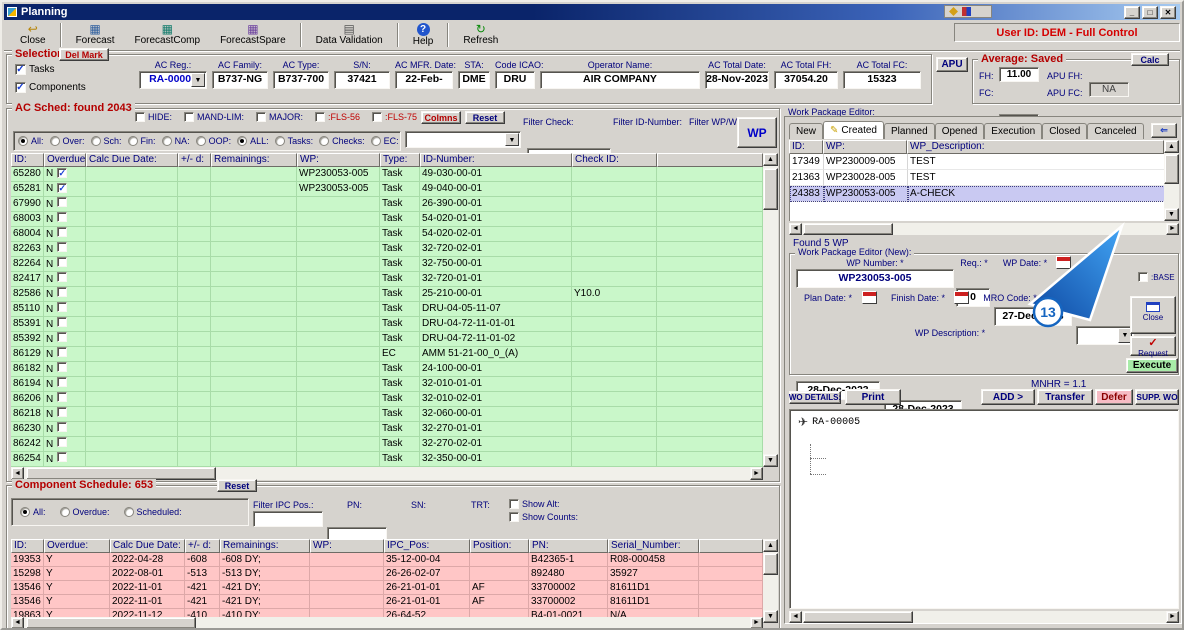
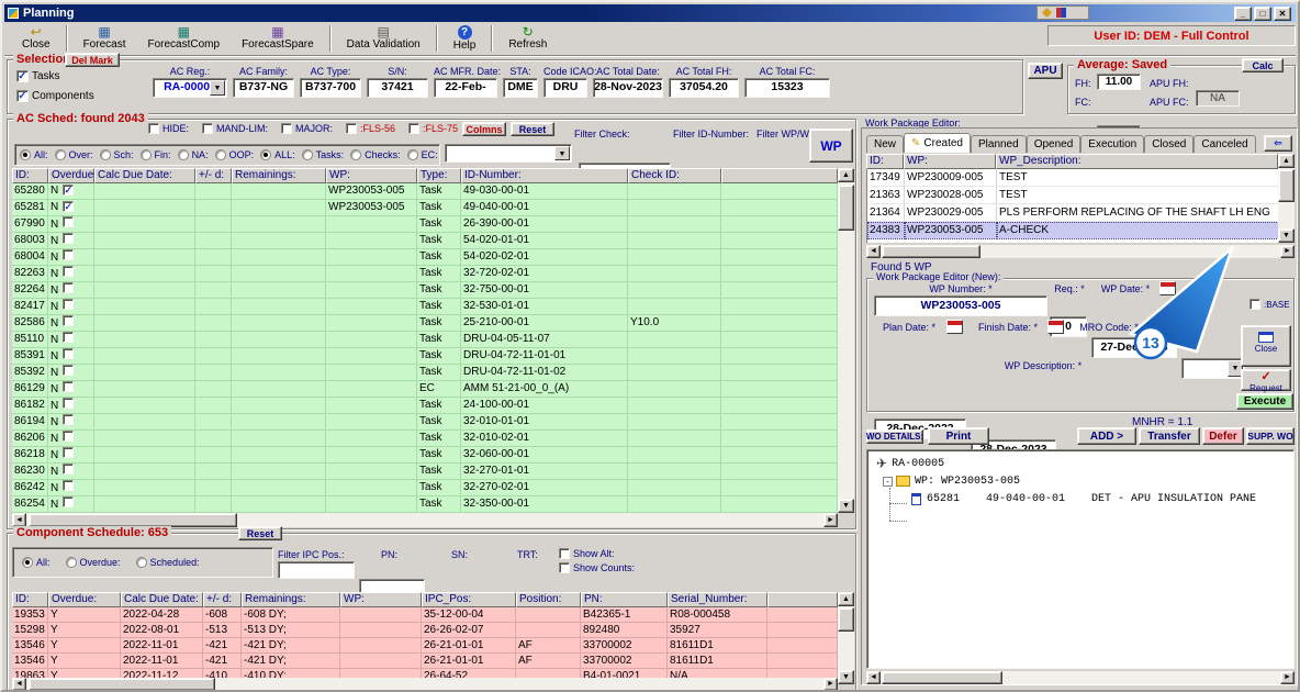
  Planning
  _
  □
  ✕
  ↩
  Close
  ▦
  Forecast
  ▦
  ForecastComp
  ▦
  ForecastSpare
  ▤
  Data Validation
  ?
  Help
  ↻
  Refresh
  User ID: DEM - Full Control
  Selectio
  Del Mark
  ✓
  Tasks
  ✓
  Components
  AC Reg.:
  RA-00005
  AC Family:
  B737-NG
  AC Type:
  B737-700
  S/N:
  37421
  AC MFR. Date:
  STA:
  DME
  Code ICAO
  DRU
- Operator Name:
- AIR COMPANY
  AC Total Date:
  28-Nov-2023
  AC Total FH:
  37054.20
  AC Total FC:
  15323
  APU
  Average: Saved
  Calc
  FH:
  11.00
  APU FH:
  NA
  FC:
  APU FC:
  AC Sched: found 2043
  HIDE:
  MAND-LIM:
  MAJOR:
  :FLS-56
  :FLS-75
  Colmns
  Reset
  Filter Check:
  Filter ID-Number:
  Filter WP/W
  All:
  Over:
  Sch:
  Fin:
  NA:
  OOP:
  ALL:
  Tasks:
  Checks:
  EC:
  WP
  ID:
  Overdue
  Calc Due Date:
  +/- d:
  Remainings:
  WP:
  Type:
  ID-Number:
  Check ID:
  65280
  N ✓
  WP230053-005
  Task
  49-030-00-01
  65281
  N ✓
  WP230053-005
  Task
  49-040-00-01
  67990
  N
  Task
  26-390-00-01
  68003
  N
  Task
  54-020-01-01
  68004
  N
  Task
  54-020-02-01
  82263
  N
  Task
  32-720-02-01
  82264
  N
  Task
  32-750-00-01
  82417
  N
  Task
- 32-720-01-01
+ 32-530-01-01
  82586
  N
  Task
  25-210-00-01
  Y10.0
  85110
  N
  Task
  DRU-04-05-11-07
  85391
  N
  Task
  DRU-04-72-11-01-01
  85392
  N
  Task
  DRU-04-72-11-01-02
  86129
  N
  EC
  AMM 51-21-00_0_(A)
  86182
  N
  Task
  24-100-00-01
  86194
  N
  Task
  32-010-01-01
  86206
  N
  Task
  32-010-02-01
  86218
  N
  Task
  32-060-00-01
  86230
  N
  Task
  32-270-01-01
  86242
  N
  Task
  32-270-02-01
  86254
  N
  Task
  32-350-00-01
  Component Schedule: 653
  Reset
  All:
  Overdue:
  Scheduled:
  Filter IPC Pos.:
  PN:
  SN:
  TRT:
  Show Alt:
  Show Counts:
  ID:
  Overdue:
  Calc Due Date:
  +/- d:
  Remainings:
  WP:
  IPC_Pos:
  Position:
  PN:
  Serial_Number:
  19353
  Y
  2022-04-28
  -608
  -608 DY;
  35-12-00-04
  B42365-1
  R08-000458
  15298
  Y
  2022-08-01
  -513
  -513 DY;
  26-26-02-07
  892480
  35927
  13546
  Y
  2022-11-01
  -421
  -421 DY;
  26-21-01-01
  AF
  33700002
  81611D1
  13546
  Y
  2022-11-01
  -421
  -421 DY;
  26-21-01-01
  AF
  33700002
  81611D1
  19863
  Y
  2022-11-12
  -410
  -410 DY;
  26-64-52
  B4-01-0021
  N/A
  Work Package Editor:
  New
  ✎
  Created
  Planned
  Opened
  Execution
  Closed
  Canceled
  ⇐
  ID:
  WP:
  WP_Description:
  17349
  WP230009-005
  TEST
  21363
  WP230028-005
  TEST
+ 21364
+ WP230029-005
+ PLS PERFORM REPLACING OF THE SHAFT LH ENG
  24383
  WP230053-005
  A-CHECK
  Found 5 WP
  Work Package Editor (New):
  WP Number: *
  Req.: *
  WP Date: *
  WP230053-005
  0
  :BASE
  Plan Date: *
  Finish Date: *
  MRO Code: *
  WP Description: *
  Close
  ✓
  Request
  Execute
  MNHR = 1.1
  WO DETAILS:
  Print
  ADD >
  Transfer
  Defer
  SUPP. WO
  ✈
  RA-00005
+ -
+ WP: WP230053-005
+ 65281 49-040-00-01 DET - APU INSULATION PANE
  13
